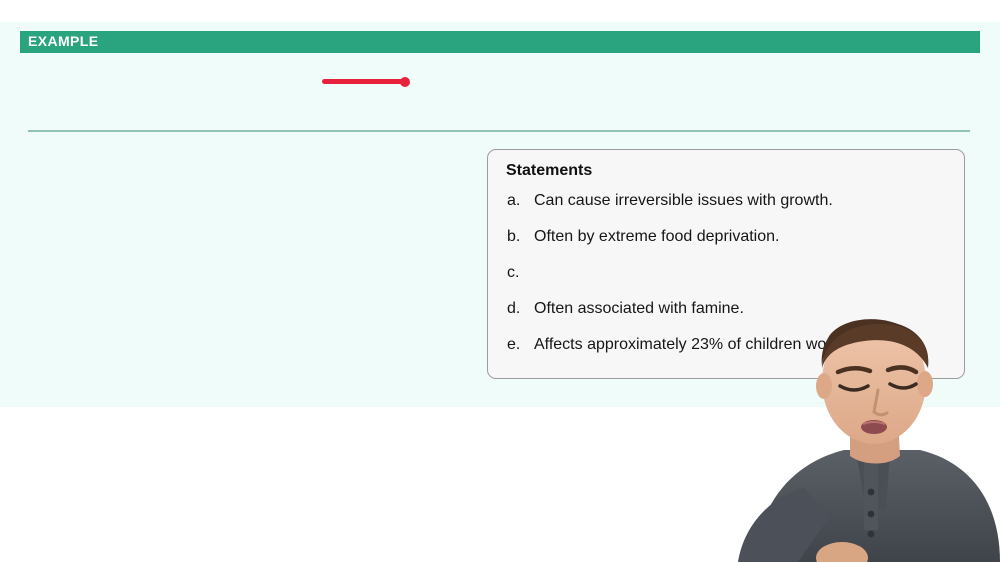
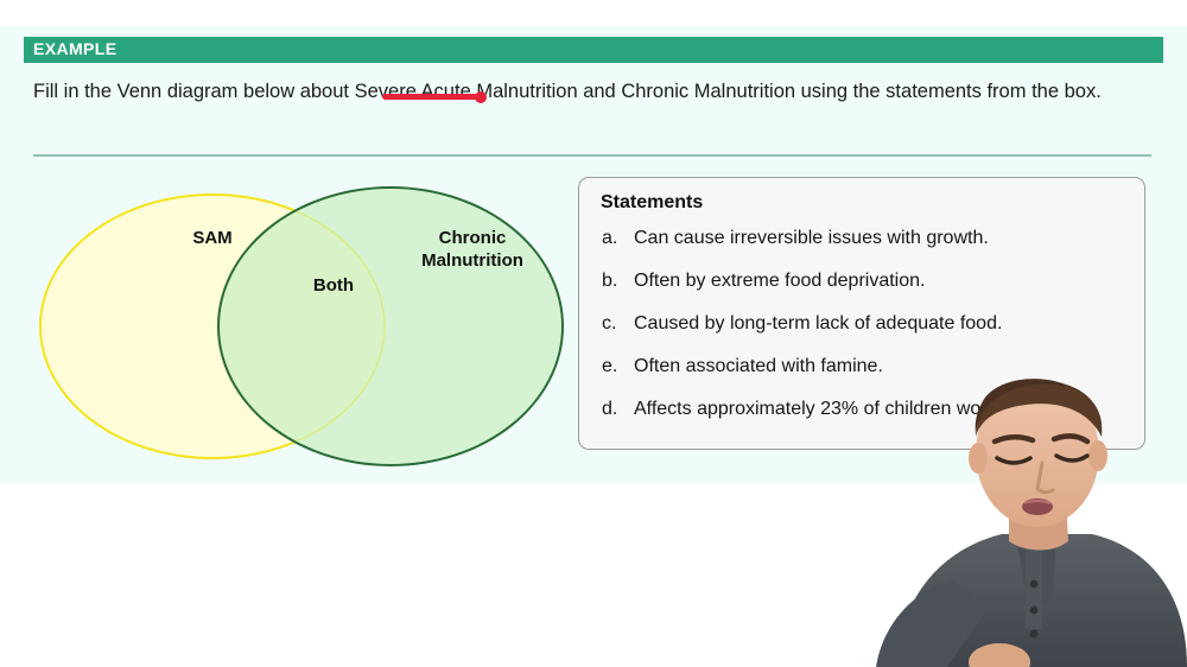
  EXAMPLE
+ Fill in the Venn diagram below about Severe Acute Malnutrition and Chronic Malnutrition using the statements from the box.
+ SAM
+ Both
+ Chronic
+ Malnutrition
  Statements
  a.
  Can cause irreversible issues with growth.
  b.
  Often by extreme food deprivation.
  c.
+ Caused by long-term lack of adequate food.
- d.
+ e.
  Often associated with famine.
- e.
+ d.
  Affects approximately 23% of children wo
